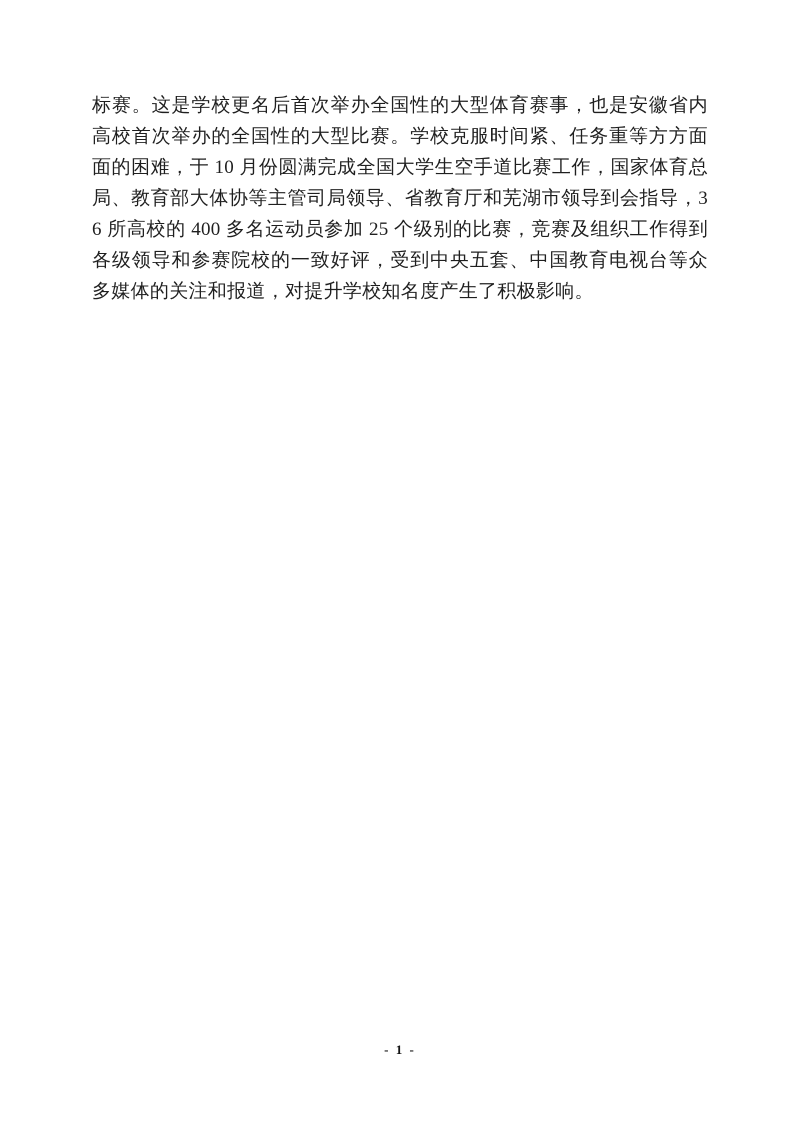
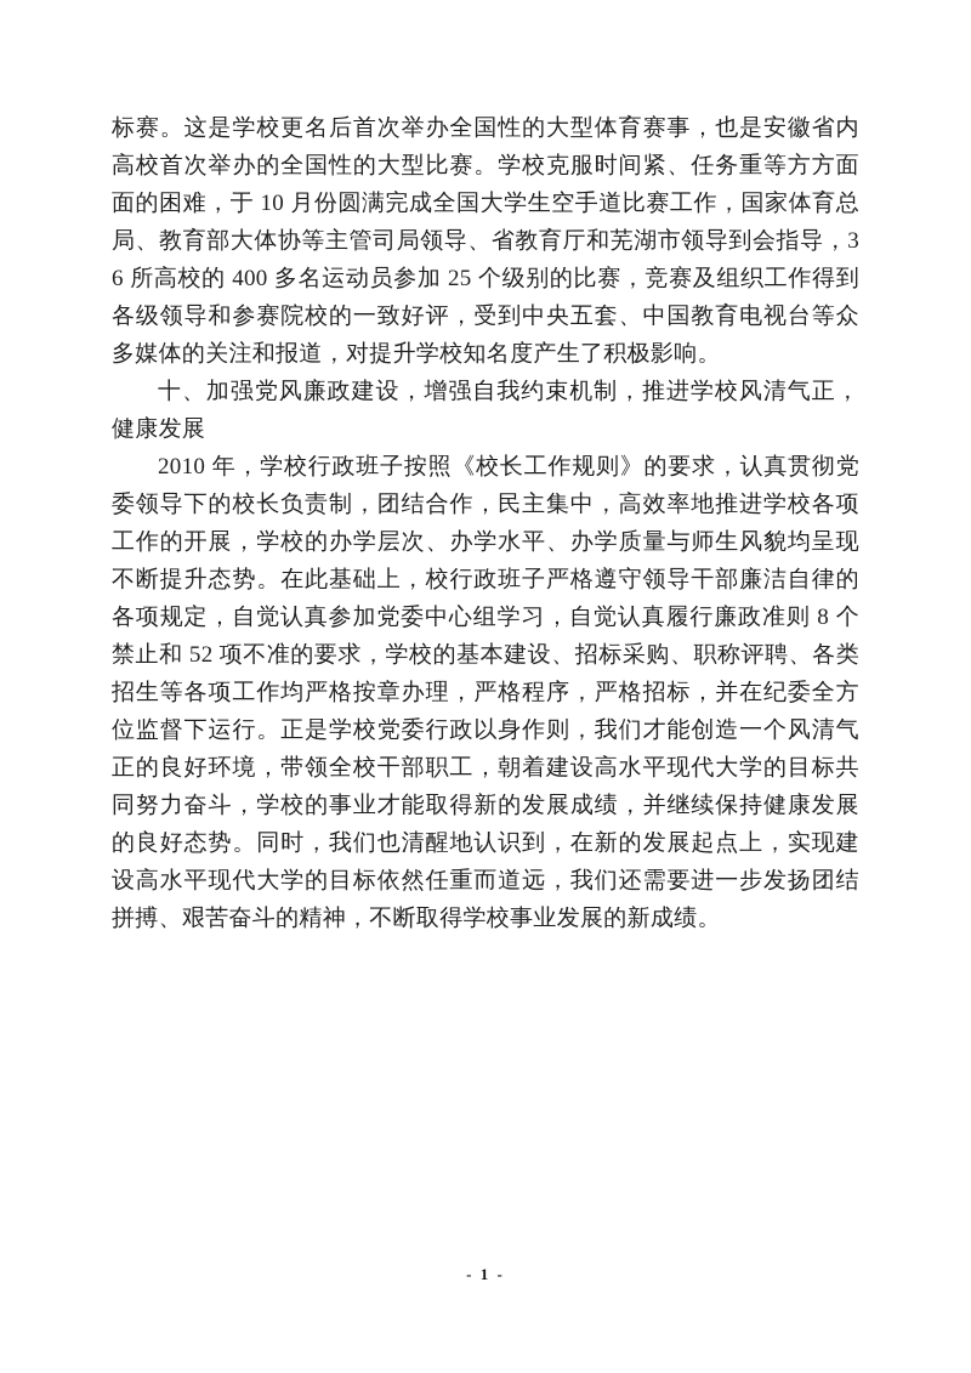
  标赛。这是学校更名后首次举办全国性的大型体育赛事，也是安徽省内高校首次举办的全国性的大型比赛。学校克服时间紧、任务重等方方面面的困难，于 10 月份圆满完成全国大学生空手道比赛工作，国家体育总局、教育部大体协等主管司局领导、省教育厅和芜湖市领导到会指导，36 所高校的 400 多名运动员参加 25 个级别的比赛，竞赛及组织工作得到各级领导和参赛院校的一致好评，受到中央五套、中国教育电视台等众多媒体的关注和报道，对提升学校知名度产生了积极影响。
+ 十、加强党风廉政建设，增强自我约束机制，推进学校风清气正，健康发展
+ 2010 年，学校行政班子按照《校长工作规则》的要求，认真贯彻党委领导下的校长负责制，团结合作，民主集中，高效率地推进学校各项工作的开展，学校的办学层次、办学水平、办学质量与师生风貌均呈现不断提升态势。在此基础上，校行政班子严格遵守领导干部廉洁自律的各项规定，自觉认真参加党委中心组学习，自觉认真履行廉政准则 8 个禁止和 52 项不准的要求，学校的基本建设、招标采购、职称评聘、各类招生等各项工作均严格按章办理，严格程序，严格招标，并在纪委全方位监督下运行。正是学校党委行政以身作则，我们才能创造一个风清气正的良好环境，带领全校干部职工，朝着建设高水平现代大学的目标共同努力奋斗，学校的事业才能取得新的发展成绩，并继续保持健康发展的良好态势。同时，我们也清醒地认识到，在新的发展起点上，实现建设高水平现代大学的目标依然任重而道远，我们还需要进一步发扬团结拼搏、艰苦奋斗的精神，不断取得学校事业发展的新成绩。
  - 1 -
